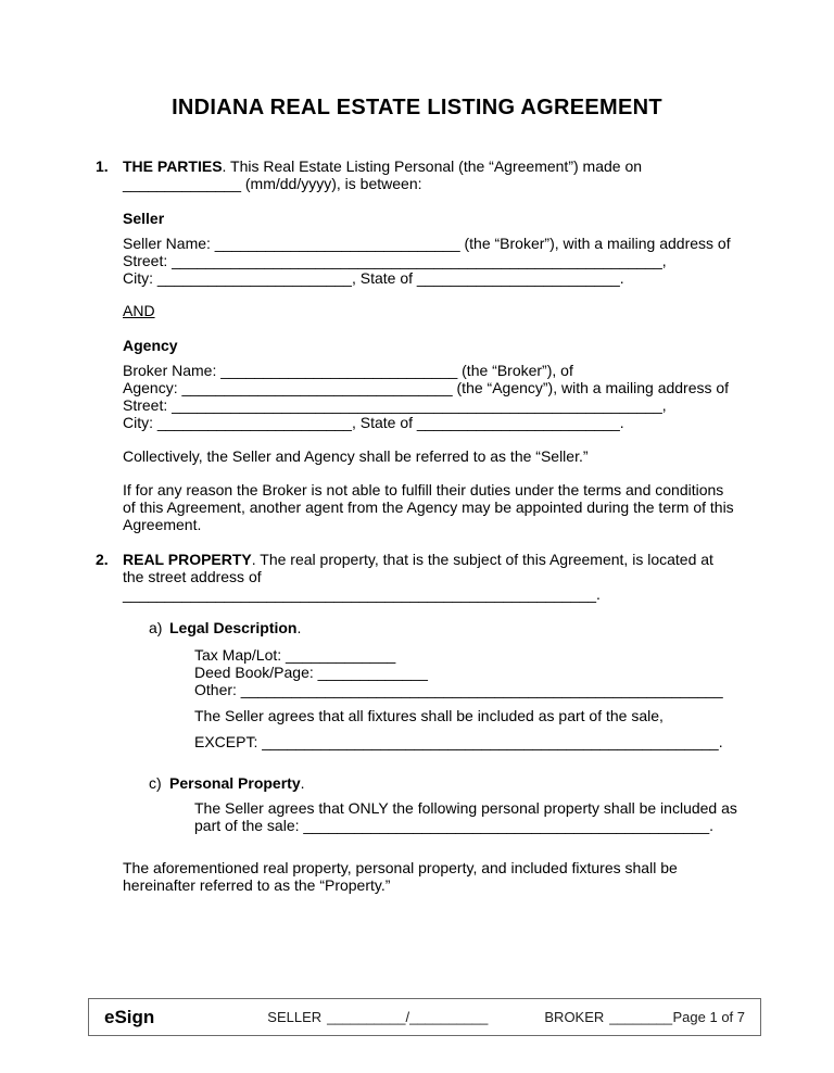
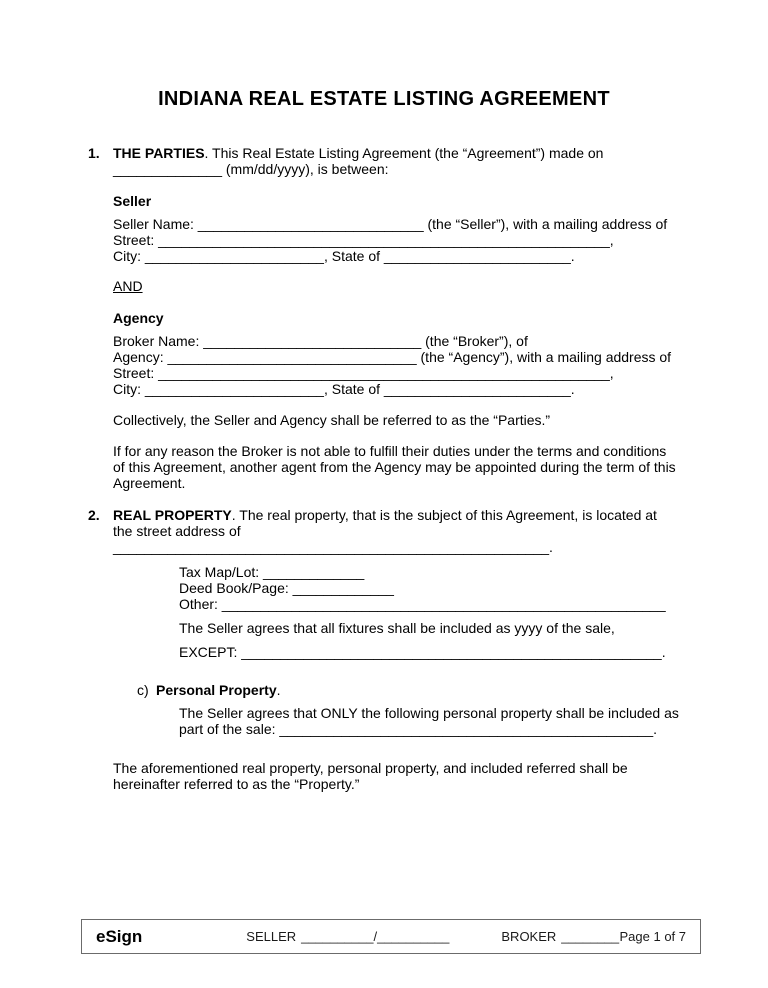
  INDIANA REAL ESTATE LISTING AGREEMENT
  1.
- THE PARTIES. This Real Estate Listing Personal (the “Agreement”) made on ______________ (mm/dd/yyyy), is between:
+ THE PARTIES. This Real Estate Listing Agreement (the “Agreement”) made on ______________ (mm/dd/yyyy), is between:
  Seller
- Seller Name: _____________________________ (the “Broker”), with a mailing address of
+ Seller Name: _____________________________ (the “Seller”), with a mailing address of
  Street: __________________________________________________________,
  City: _______________________, State of ________________________.
  AND
  Agency
  Broker Name: ____________________________ (the “Broker”), of
  Agency: ________________________________ (the “Agency”), with a mailing address of
  Street: __________________________________________________________,
  City: _______________________, State of ________________________.
- Collectively, the Seller and Agency shall be referred to as the “Seller.”
+ Collectively, the Seller and Agency shall be referred to as the “Parties.”
  If for any reason the Broker is not able to fulfill their duties under the terms and conditions of this Agreement, another agent from the Agency may be appointed during the term of this Agreement.
  2.
  REAL PROPERTY. The real property, that is the subject of this Agreement, is located at the street address of ________________________________________________________.
- a)
- Legal Description.
  Tax Map/Lot: _____________
  Deed Book/Page: _____________
  Other: _________________________________________________________
- The Seller agrees that all fixtures shall be included as part of the sale,
+ The Seller agrees that all fixtures shall be included as yyyy of the sale,
  EXCEPT: ______________________________________________________.
  c)
  Personal Property.
  The Seller agrees that ONLY the following personal property shall be included as part of the sale: ________________________________________________.
- The aforementioned real property, personal property, and included fixtures shall be hereinafter referred to as the “Property.”
+ The aforementioned real property, personal property, and included referred shall be hereinafter referred to as the “Property.”
  eSign
  SELLER __________/__________
  BROKER ________
  Page 1 of 7
